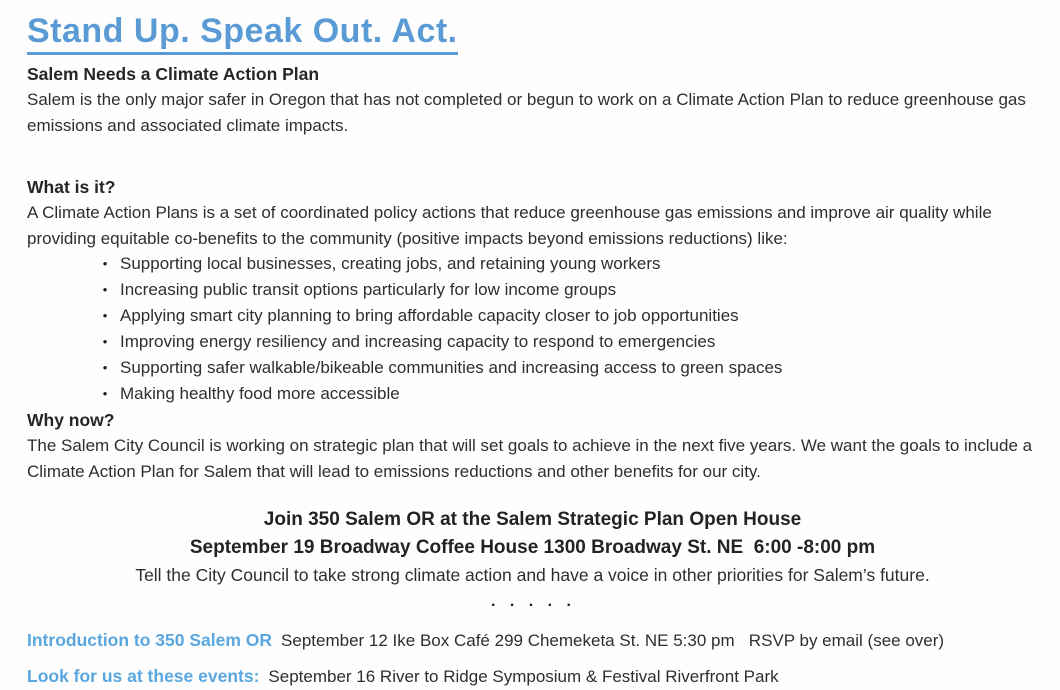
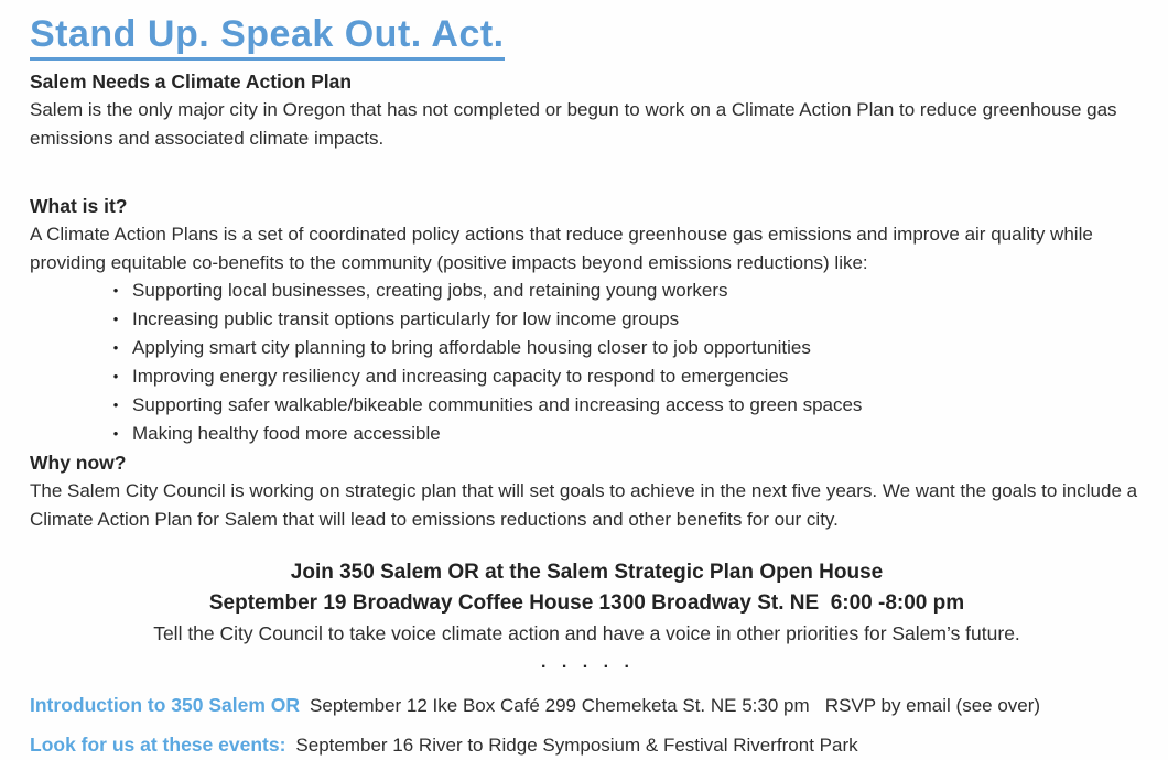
  Stand Up. Speak Out. Act.
  Salem Needs a Climate Action Plan
- Salem is the only major safer in Oregon that has not completed or begun to work on a Climate Action Plan to reduce greenhouse gas emissions and associated climate impacts.
+ Salem is the only major city in Oregon that has not completed or begun to work on a Climate Action Plan to reduce greenhouse gas emissions and associated climate impacts.
  What is it?
  A Climate Action Plans is a set of coordinated policy actions that reduce greenhouse gas emissions and improve air quality while providing equitable co-benefits to the community (positive impacts beyond emissions reductions) like:
  •
  Supporting local businesses, creating jobs, and retaining young workers
  •
  Increasing public transit options particularly for low income groups
  •
- Applying smart city planning to bring affordable capacity closer to job opportunities
+ Applying smart city planning to bring affordable housing closer to job opportunities
  •
  Improving energy resiliency and increasing capacity to respond to emergencies
  •
  Supporting safer walkable/bikeable communities and increasing access to green spaces
  •
  Making healthy food more accessible
  Why now?
  The Salem City Council is working on strategic plan that will set goals to achieve in the next five years. We want the goals to include a Climate Action Plan for Salem that will lead to emissions reductions and other benefits for our city.
  Join 350 Salem OR at the Salem Strategic Plan Open House
  September 19 Broadway Coffee House 1300 Broadway St. NE 6:00 -8:00 pm
- Tell the City Council to take strong climate action and have a voice in other priorities for Salem’s future.
+ Tell the City Council to take voice climate action and have a voice in other priorities for Salem’s future.
  . . . . .
  Introduction to 350 Salem OR September 12 Ike Box Café 299 Chemeketa St. NE 5:30 pm RSVP by email (see over)
  Look for us at these events: September 16 River to Ridge Symposium & Festival Riverfront Park
